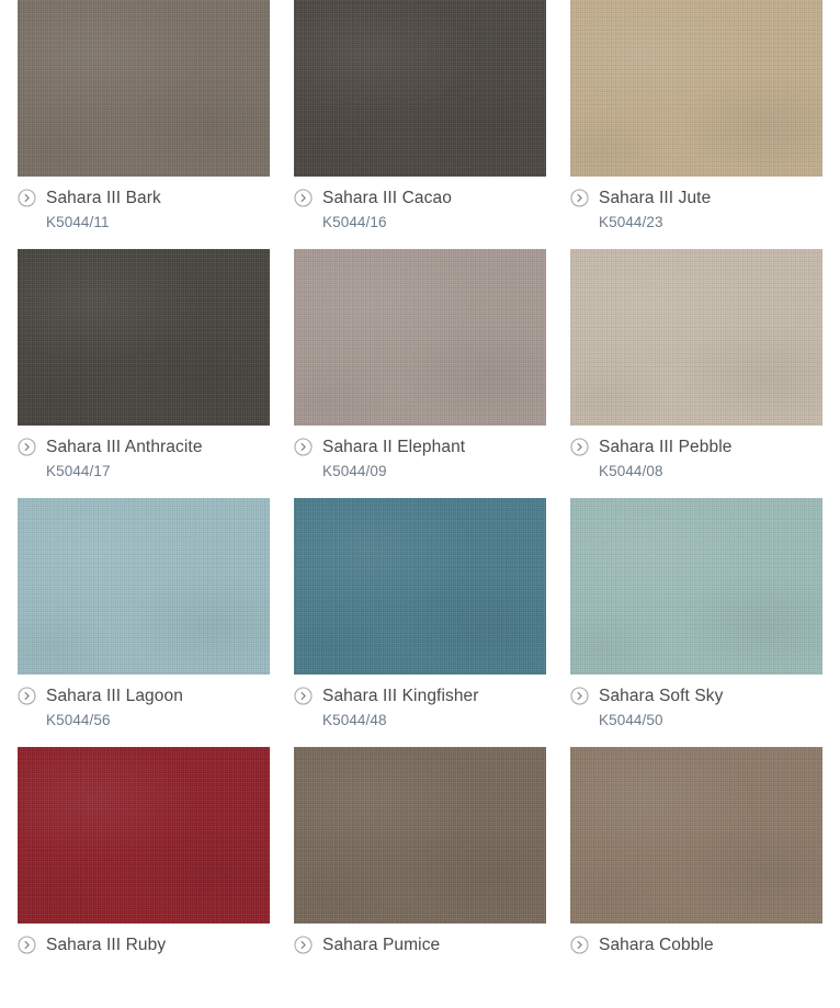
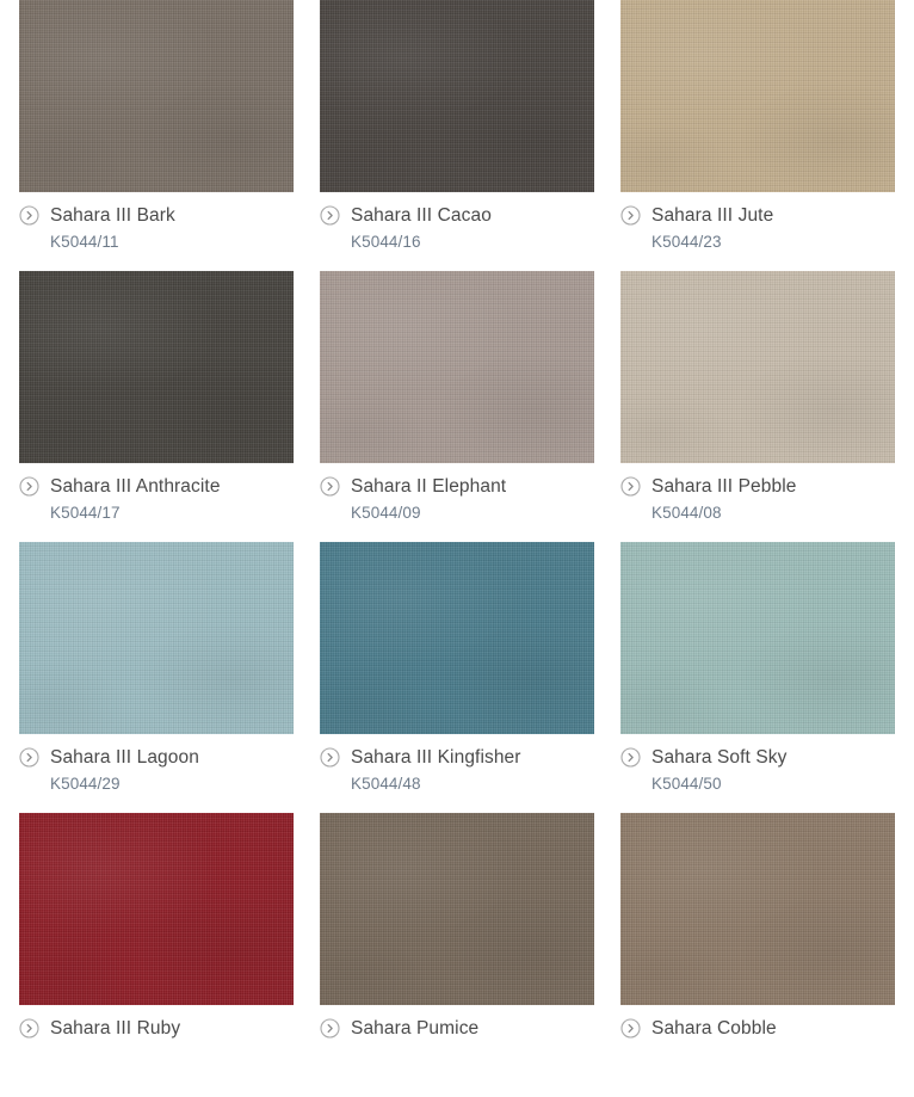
  Sahara III Bark
  K5044/11
  Sahara III Cacao
  K5044/16
  Sahara III Jute
  K5044/23
  Sahara III Anthracite
  K5044/17
  Sahara II Elephant
  K5044/09
  Sahara III Pebble
  K5044/08
  Sahara III Lagoon
- K5044/56
+ K5044/29
  Sahara III Kingfisher
  K5044/48
  Sahara Soft Sky
  K5044/50
  Sahara III Ruby
  Sahara Pumice
  Sahara Cobble
